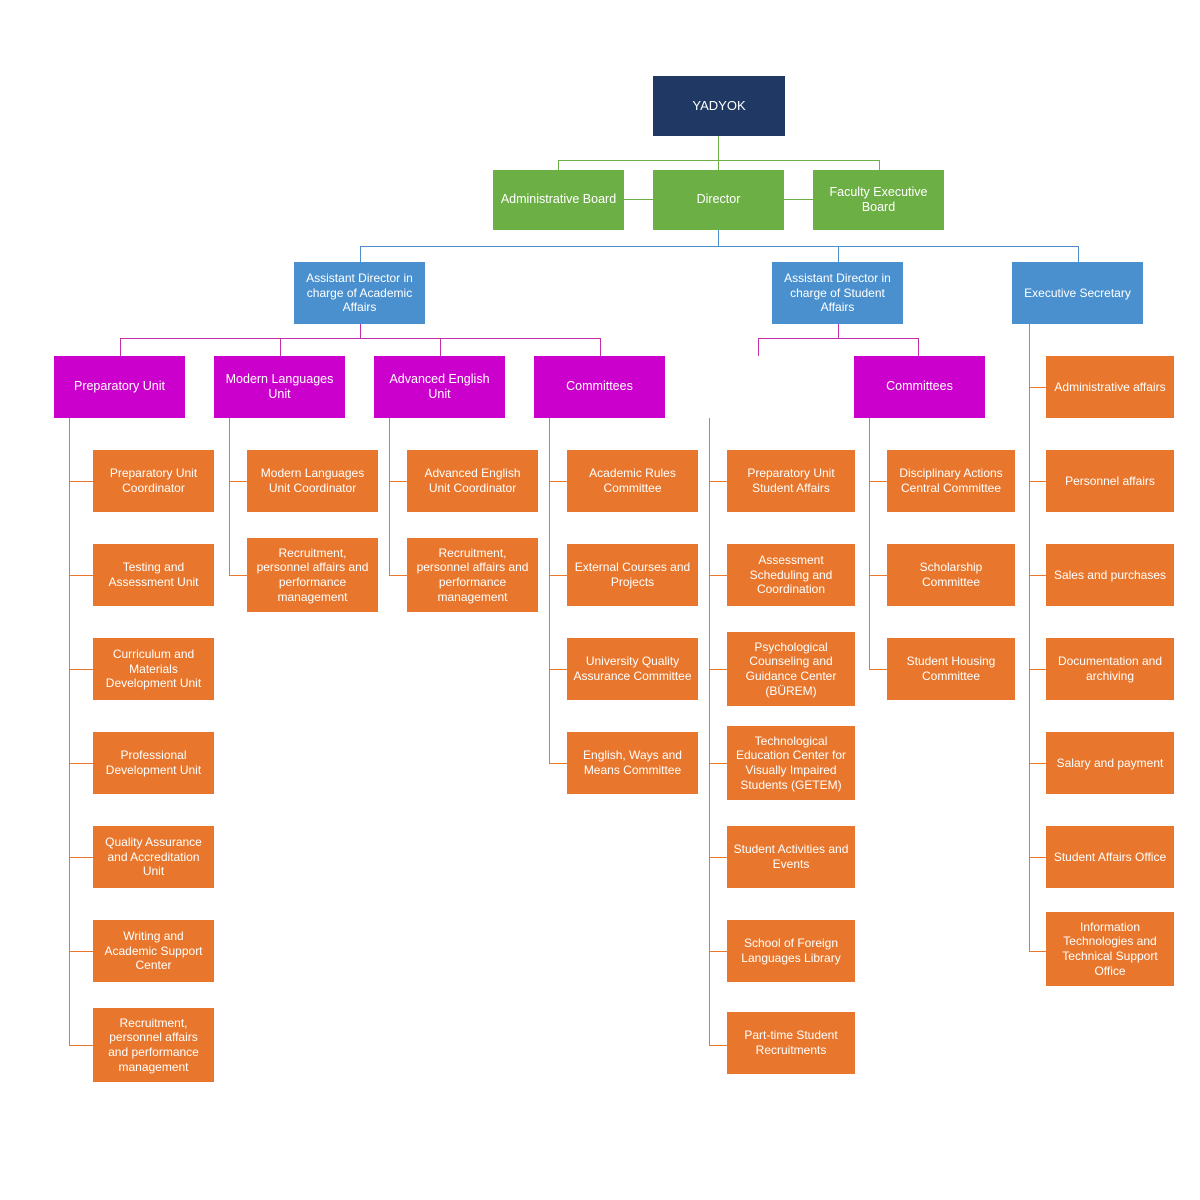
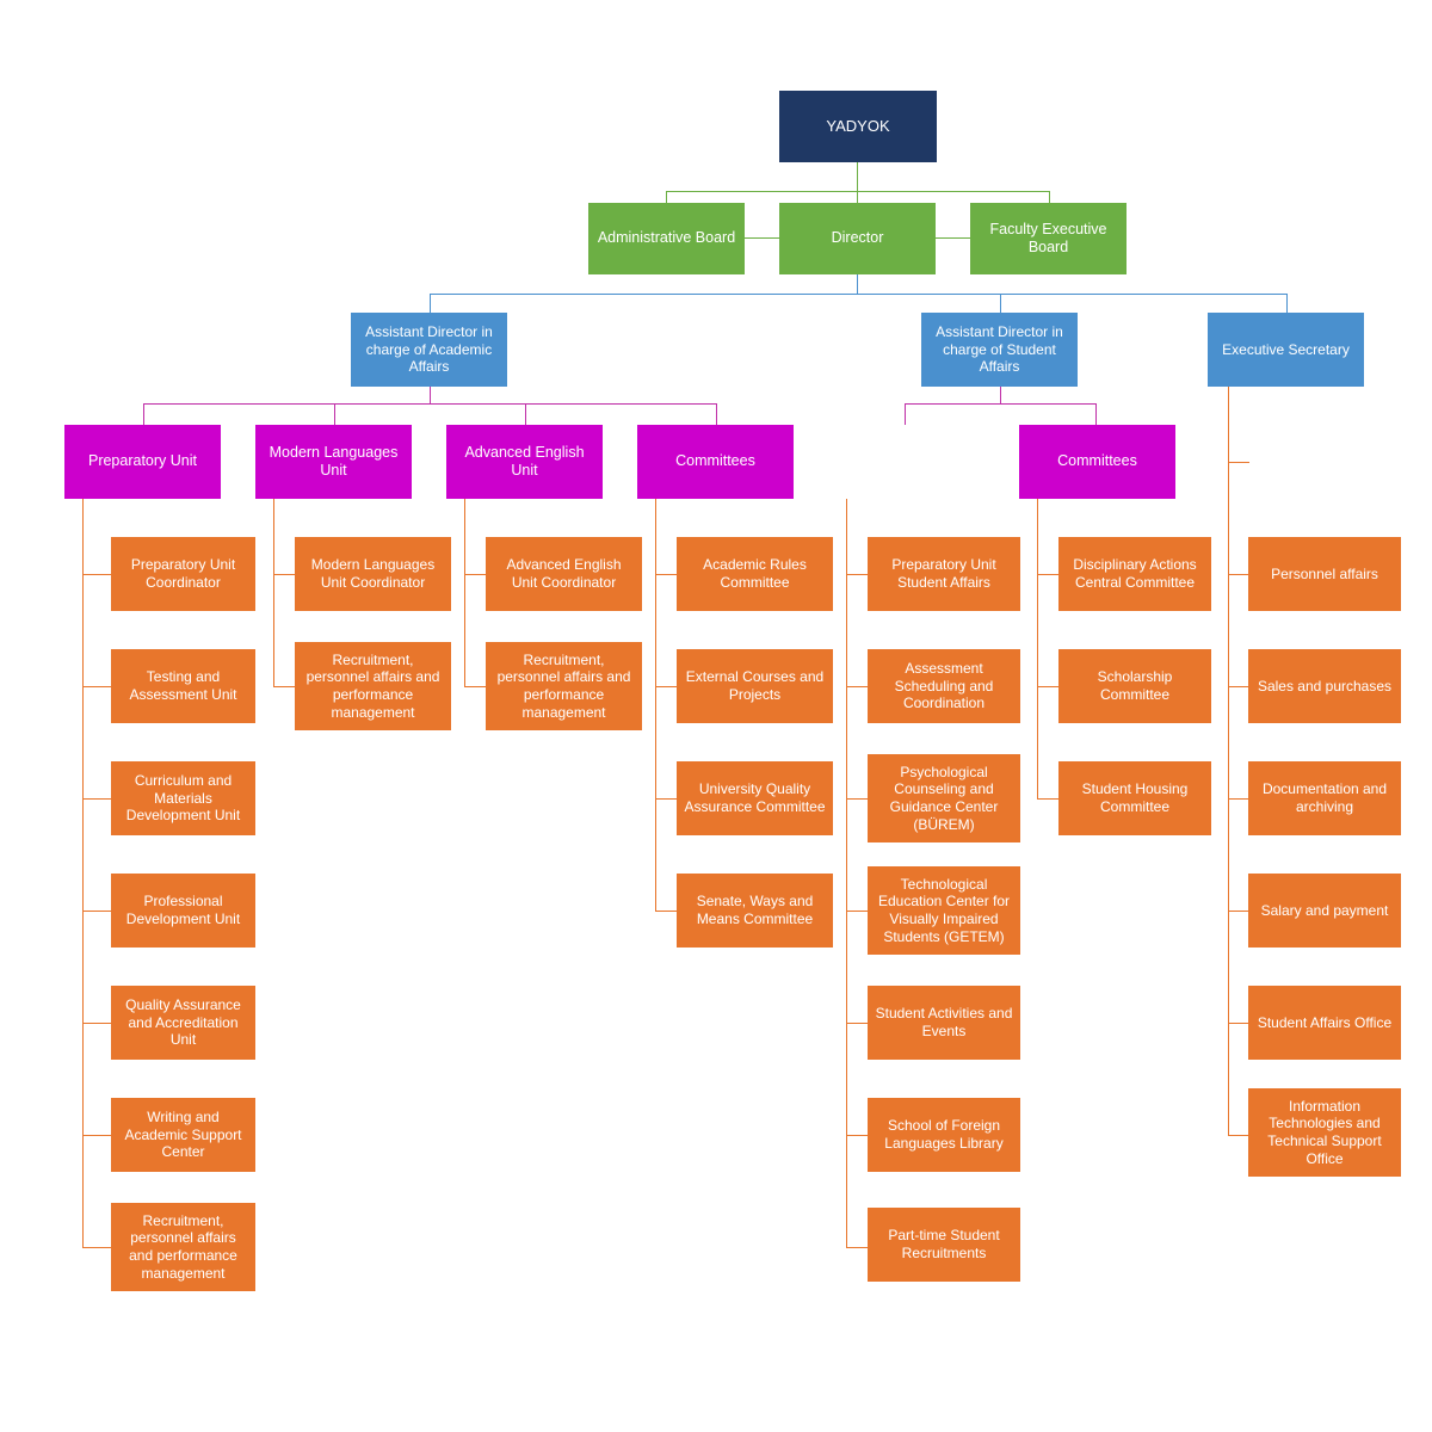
  YADYOK
  Administrative Board
  Director
  Faculty Executive Board
  Assistant Director in charge of Academic Affairs
  Assistant Director in charge of Student Affairs
  Executive Secretary
  Preparatory Unit
  Modern Languages Unit
  Advanced English Unit
  Committees
  Committees
  Preparatory Unit Coordinator
  Testing and Assessment Unit
  Curriculum and Materials Development Unit
  Professional Development Unit
  Quality Assurance and Accreditation Unit
  Writing and Academic Support Center
  Recruitment, personnel affairs and performance management
  Modern Languages Unit Coordinator
  Recruitment, personnel affairs and performance management
  Advanced English Unit Coordinator
  Recruitment, personnel affairs and performance management
  Academic Rules Committee
  External Courses and Projects
  University Quality Assurance Committee
- English, Ways and Means Committee
+ Senate, Ways and Means Committee
  Preparatory Unit Student Affairs
  Assessment Scheduling and Coordination
  Psychological Counseling and Guidance Center (BÜREM)
  Technological Education Center for Visually Impaired Students (GETEM)
  Student Activities and Events
  School of Foreign Languages Library
  Part-time Student Recruitments
  Disciplinary Actions Central Committee
  Scholarship Committee
  Student Housing Committee
- Administrative affairs
  Personnel affairs
  Sales and purchases
  Documentation and archiving
  Salary and payment
  Student Affairs Office
  Information Technologies and Technical Support Office
